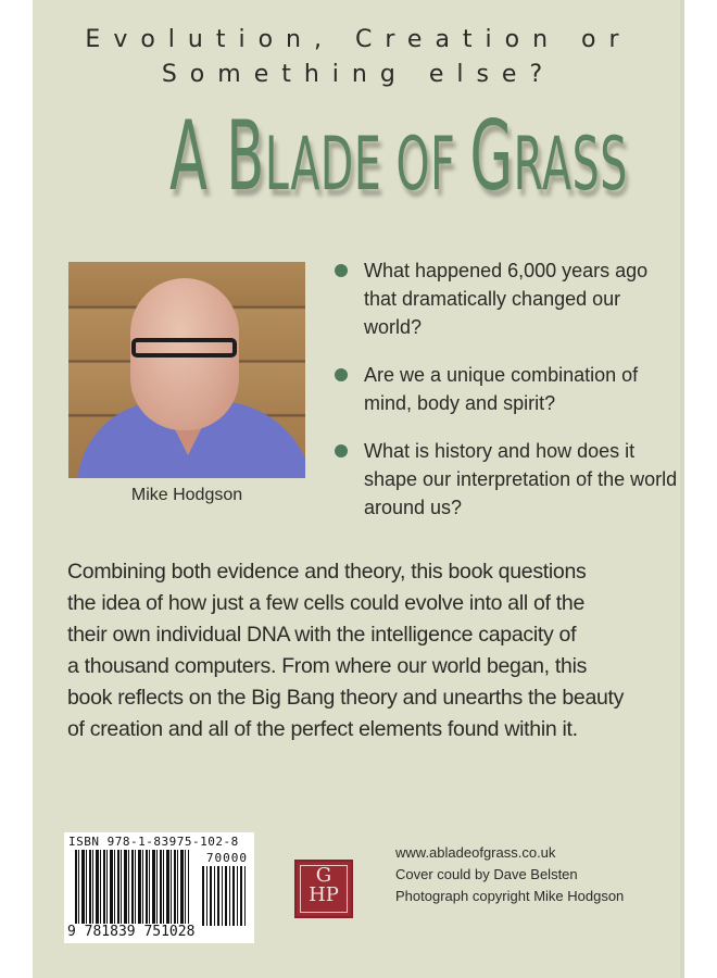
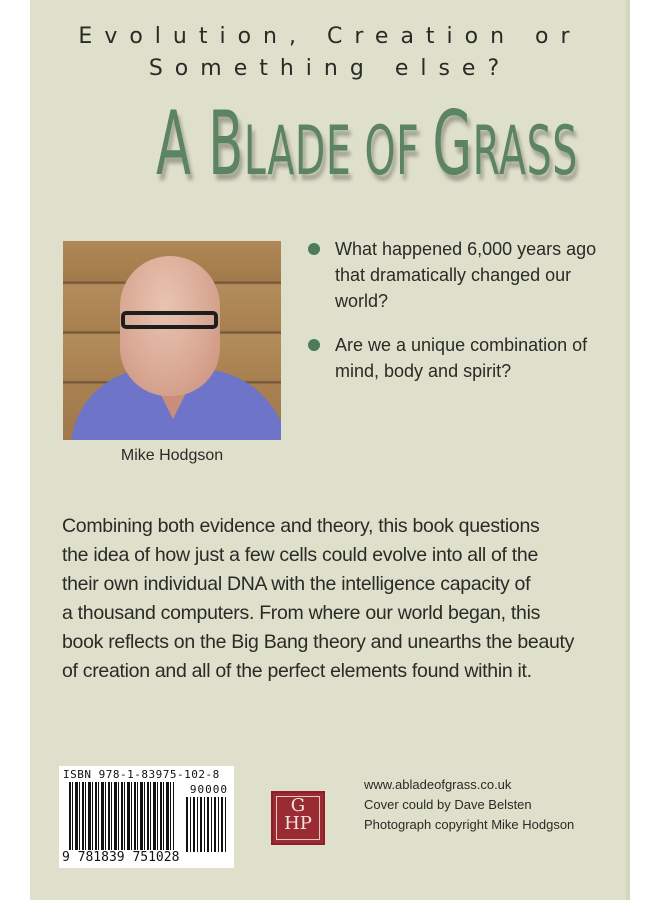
  Evolution, Creation or
  Something else?
  A BLADE OF GRASS
  Mike Hodgson
  What happened 6,000 years ago that dramatically changed our world?
  Are we a unique combination of mind, body and spirit?
- What is history and how does it shape our interpretation of the world around us?
  Combining both evidence and theory, this book questions
  the idea of how just a few cells could evolve into all of the
  their own individual DNA with the intelligence capacity of
  a thousand computers. From where our world began, this
  book reflects on the Big Bang theory and unearths the beauty
  of creation and all of the perfect elements found within it.
  ISBN 978-1-83975-102-8
- 70000
+ 90000
  9 781839 751028
  G
  HP
  www.abladeofgrass.co.uk
  Cover could by Dave Belsten
  Photograph copyright Mike Hodgson
